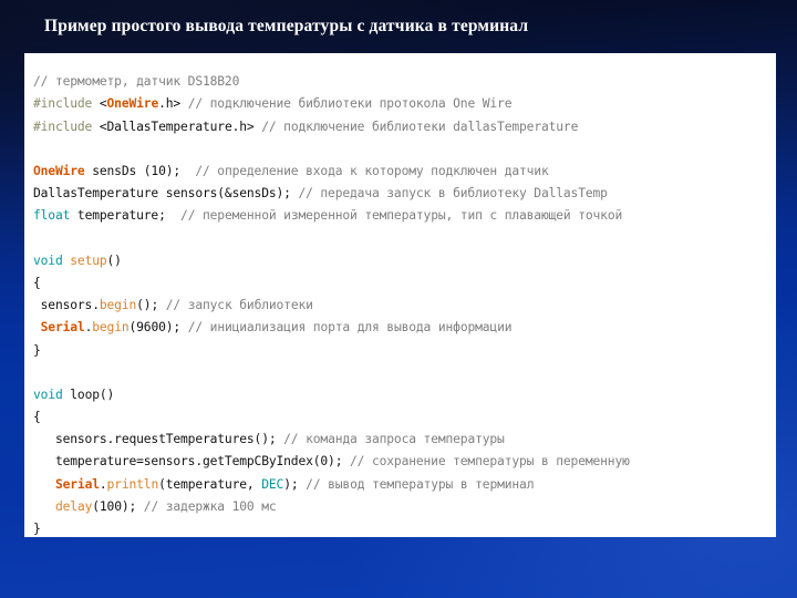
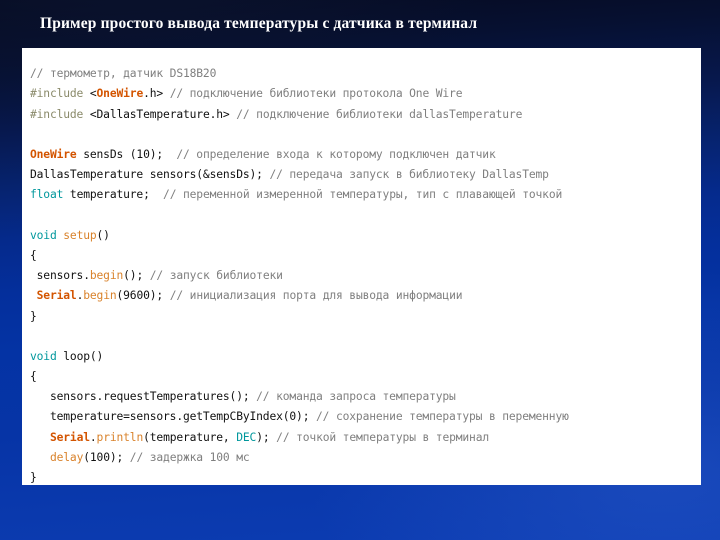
  Пример простого вывода температуры с датчика в терминал
  // термометр, датчик DS18B20
  #include <OneWire.h> // подключение библиотеки протокола One Wire
  #include <DallasTemperature.h> // подключение библиотеки dallasTemperature
  OneWire sensDs (10); // определение входа к которому подключен датчик
  DallasTemperature sensors(&sensDs); // передача запуск в библиотеку DallasTemp
  float temperature; // переменной измеренной температуры, тип с плавающей точкой
  void setup()
  {
  sensors.begin(); // запуск библиотеки
  Serial.begin(9600); // инициализация порта для вывода информации
  }
  void loop()
  {
  sensors.requestTemperatures(); // команда запроса температуры
  temperature=sensors.getTempCByIndex(0); // сохранение температуры в переменную
- Serial.println(temperature, DEC); // вывод температуры в терминал
+ Serial.println(temperature, DEC); // точкой температуры в терминал
  delay(100); // задержка 100 мс
  }
